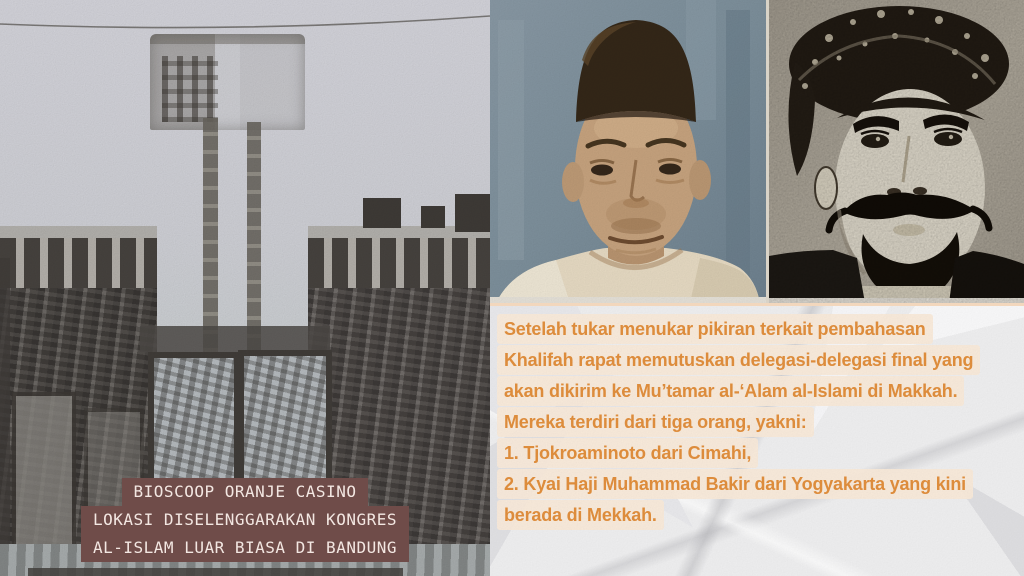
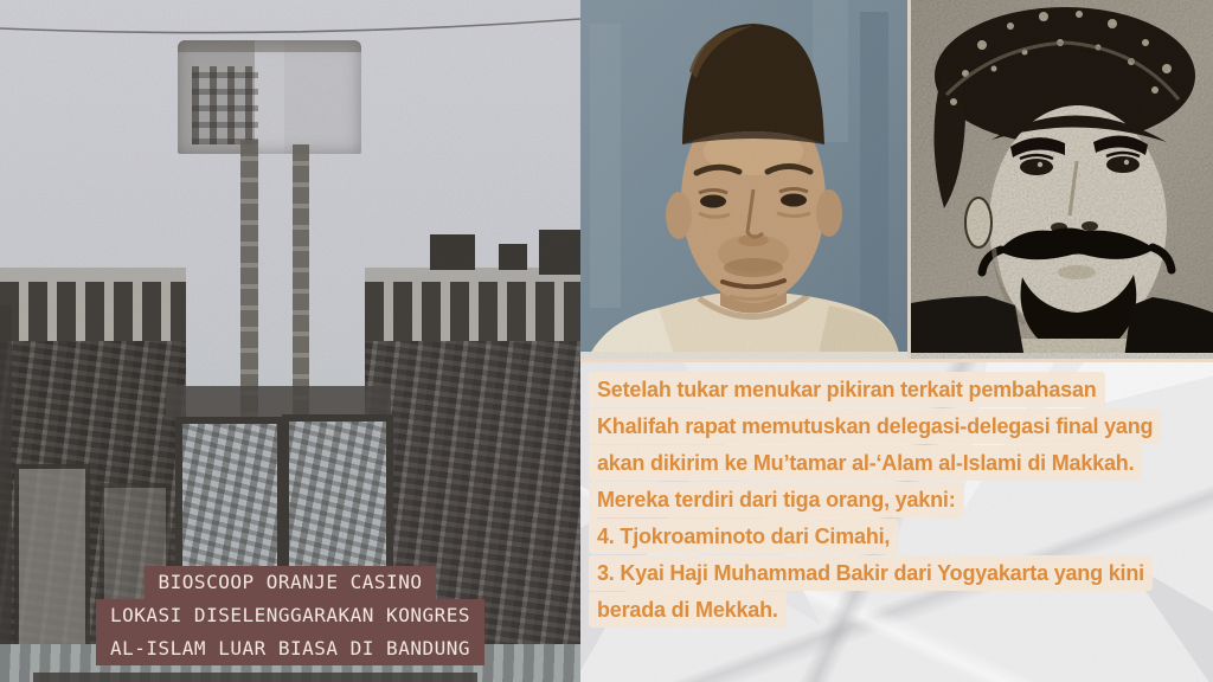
  BIOSCOOP ORANJE CASINO
  LOKASI DISELENGGARAKAN KONGRES
  AL-ISLAM LUAR BIASA DI BANDUNG
  Setelah tukar menukar pikiran terkait pembahasan
  Khalifah rapat memutuskan delegasi-delegasi final yang
  akan dikirim ke Mu’tamar al-‘Alam al-Islami di Makkah.
  Mereka terdiri dari tiga orang, yakni:
- 1. Tjokroaminoto dari Cimahi,
+ 4. Tjokroaminoto dari Cimahi,
- 2. Kyai Haji Muhammad Bakir dari Yogyakarta yang kini
+ 3. Kyai Haji Muhammad Bakir dari Yogyakarta yang kini
  berada di Mekkah.
